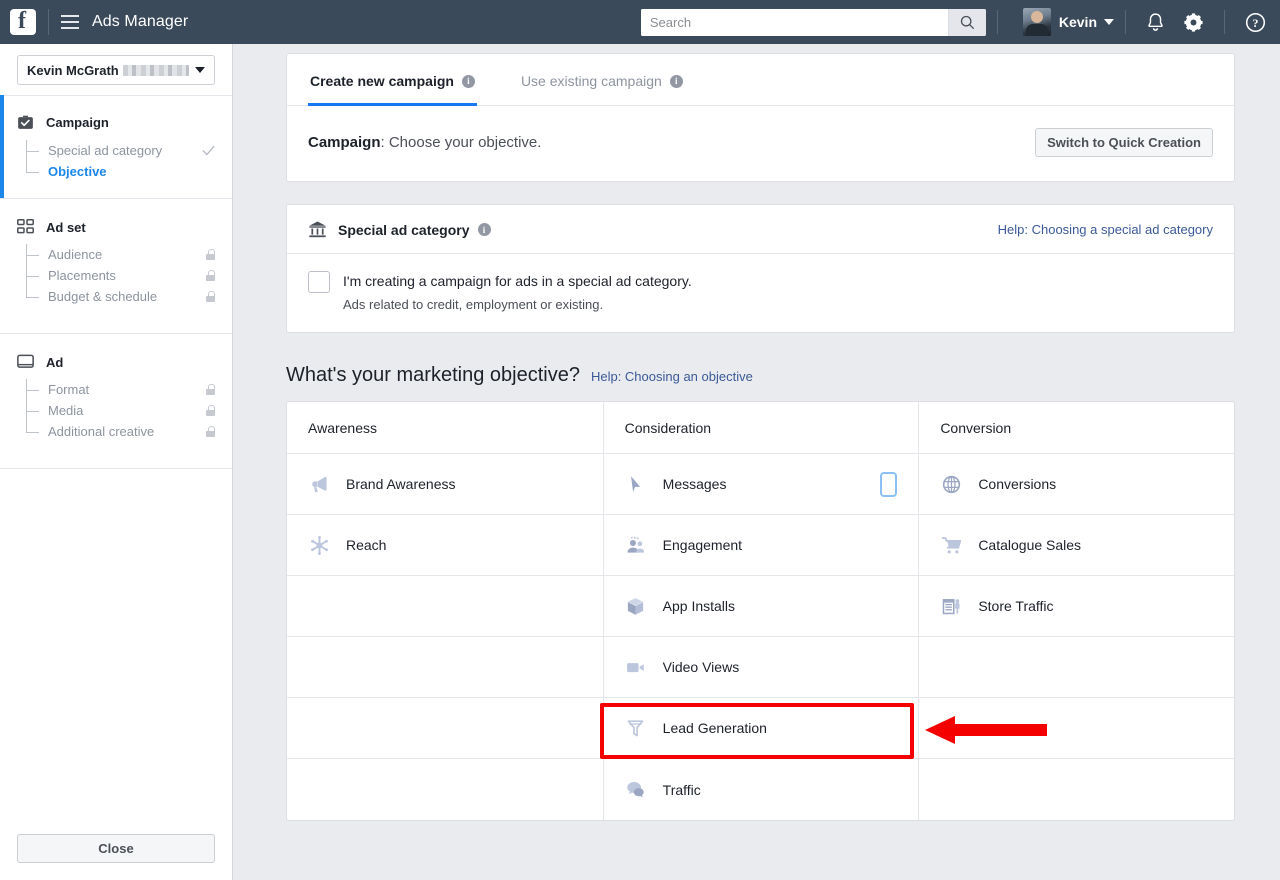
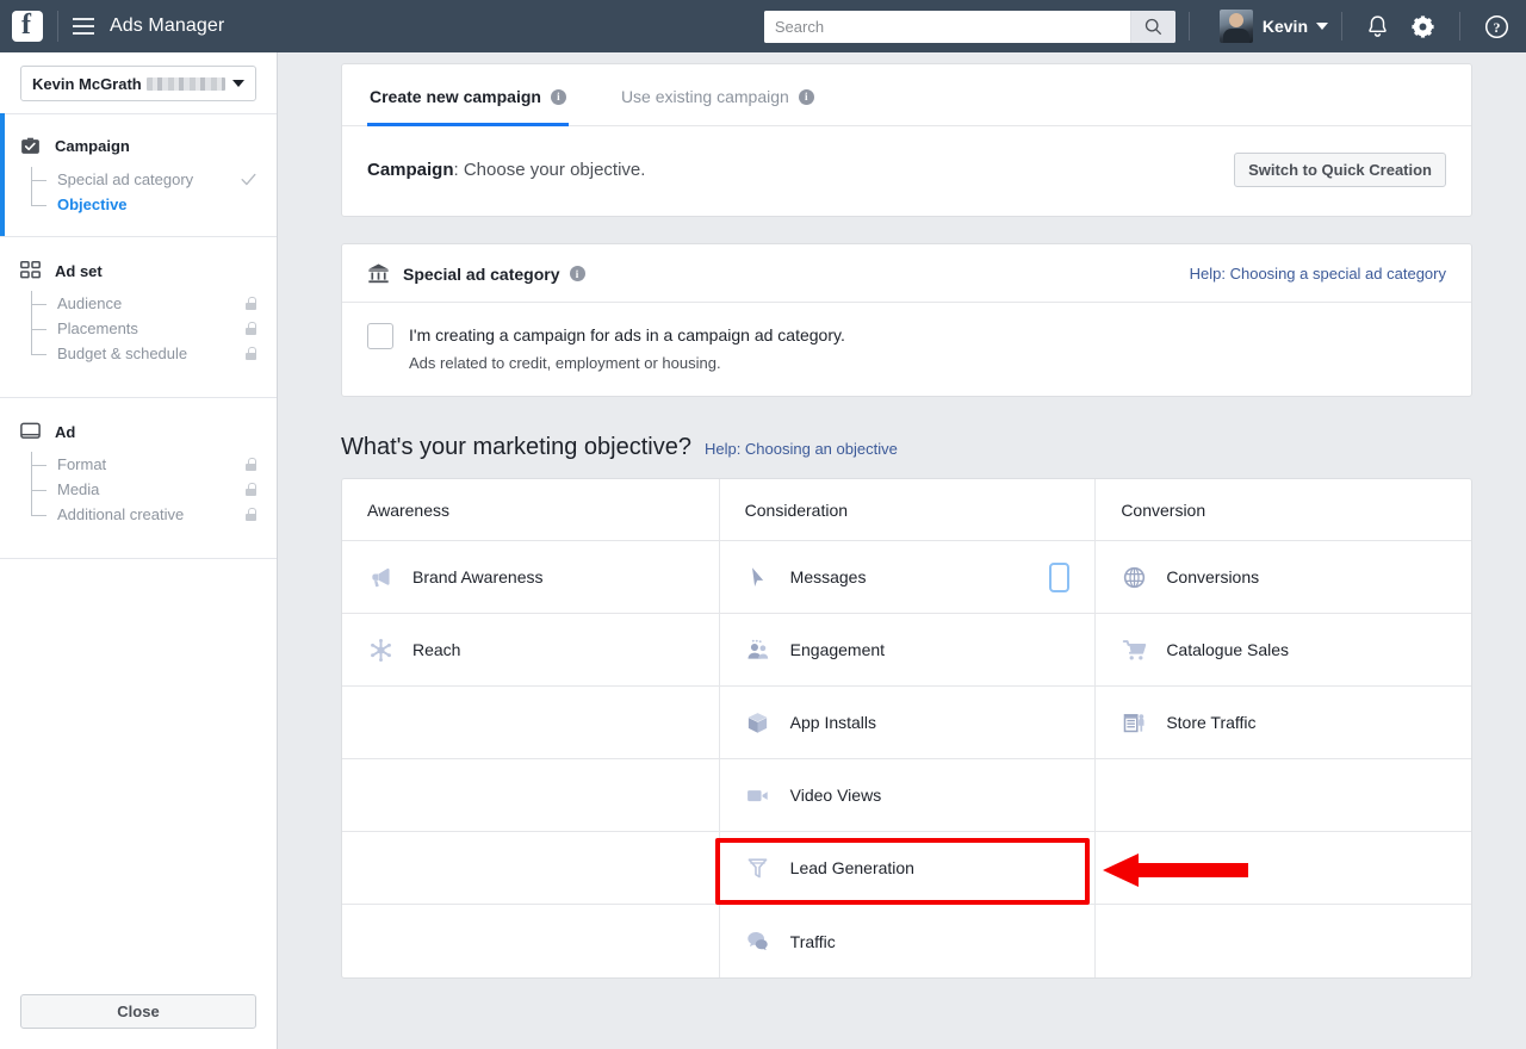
  Ads Manager
  Search
  Kevin
  ?
  Kevin McGrath
  Campaign
  Special ad category
  Objective
  Ad set
  Audience
  Placements
  Budget & schedule
  Ad
  Format
  Media
  Additional creative
  Close
  Create new campaign
  i
  Use existing campaign
  i
  Campaign: Choose your objective.
  Switch to Quick Creation
  Special ad category
  i
  Help: Choosing a special ad category
- I'm creating a campaign for ads in a special ad category.
+ I'm creating a campaign for ads in a campaign ad category.
- Ads related to credit, employment or existing.
+ Ads related to credit, employment or housing.
  What's your marketing objective?
  Help: Choosing an objective
  Awareness
  Brand Awareness
  Reach
  Consideration
  Messages
  Engagement
  App Installs
  Video Views
  Lead Generation
  Traffic
  Conversion
  Conversions
  Catalogue Sales
  Store Traffic
